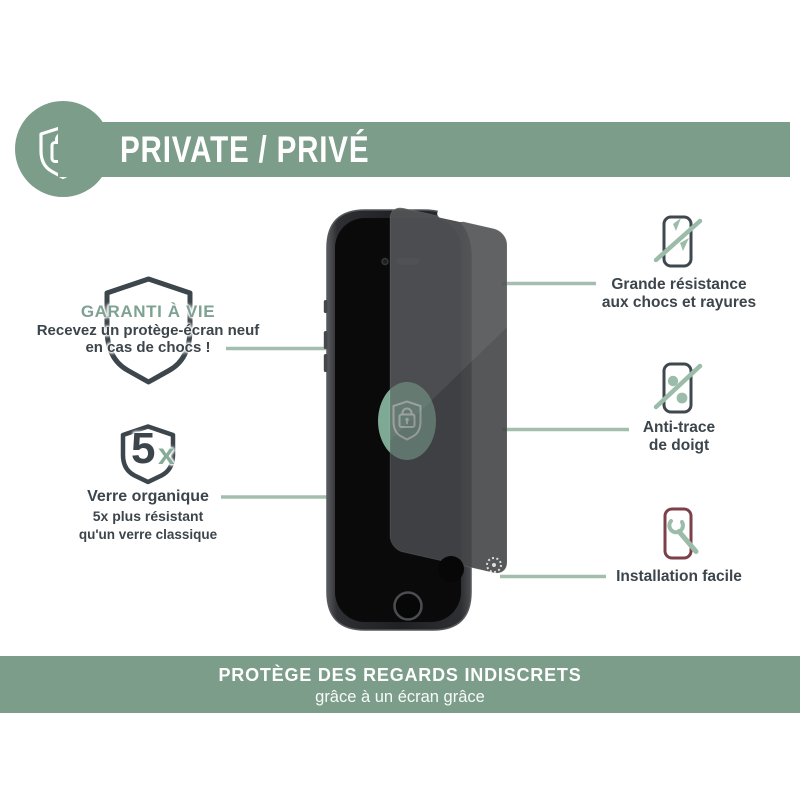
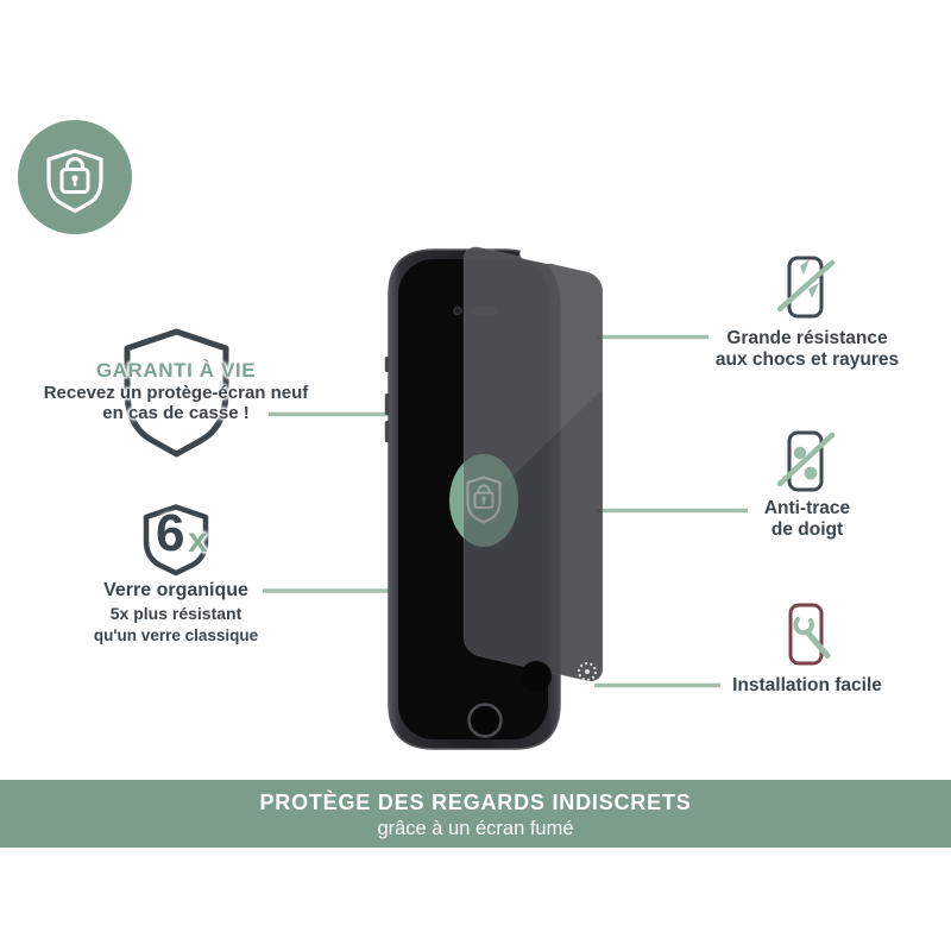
- PRIVATE / PRIVÉ
  GARANTI À VIE
  Recevez un protège-écran neuf
- en cas de chocs !
+ en cas de casse !
- 5
+ 6
  x
  Verre organique
  5x plus résistant
  qu'un verre classique
  Grande résistance
  aux chocs et rayures
  Anti-trace
  de doigt
  Installation facile
  PROTÈGE DES REGARDS INDISCRETS
- grâce à un écran grâce
+ grâce à un écran fumé
